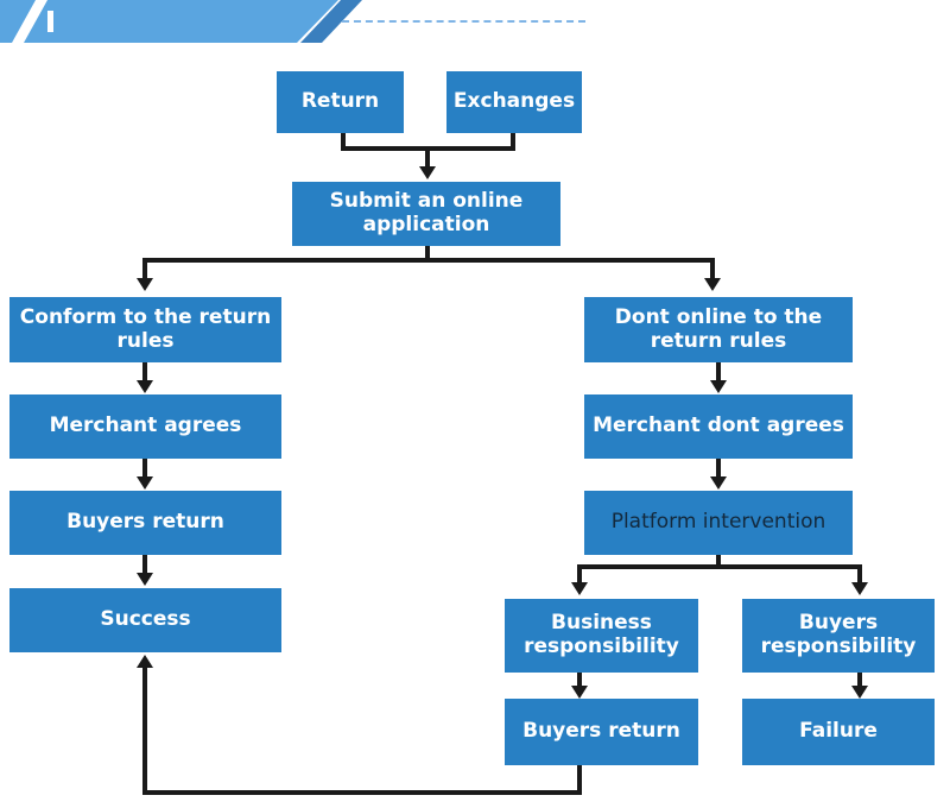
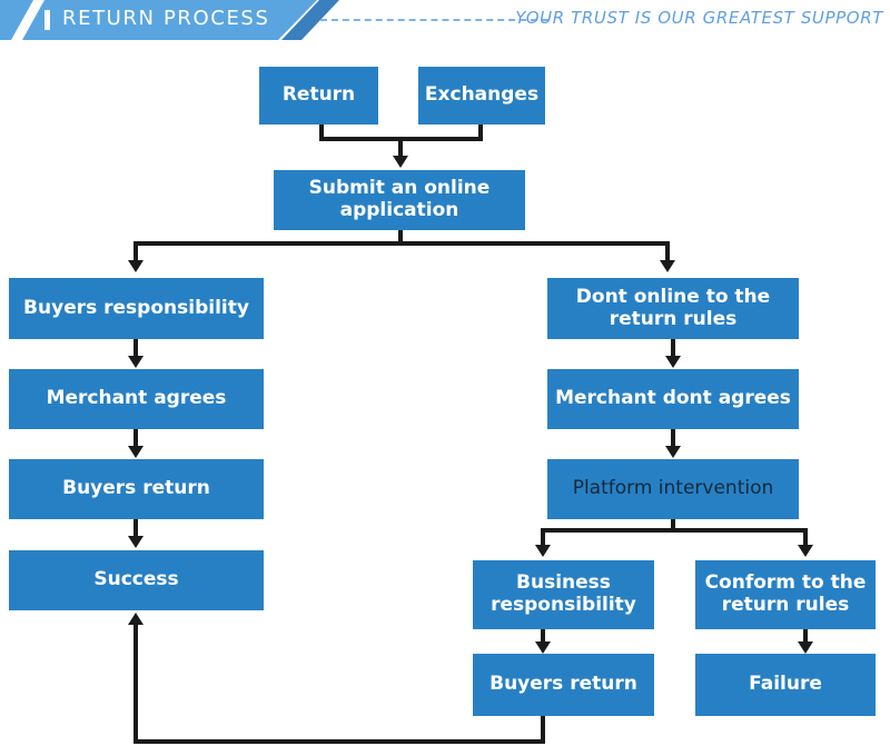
+ RETURN PROCESS
+ YOUR TRUST IS OUR GREATEST SUPPORT
  Return
  Exchanges
  Submit an online application
- Conform to the return rules
+ Buyers responsibility
  Merchant agrees
  Buyers return
  Success
  Dont online to the return rules
  Merchant dont agrees
  Platform intervention
  Business responsibility
- Buyers responsibility
+ Conform to the return rules
  Buyers return
  Failure
